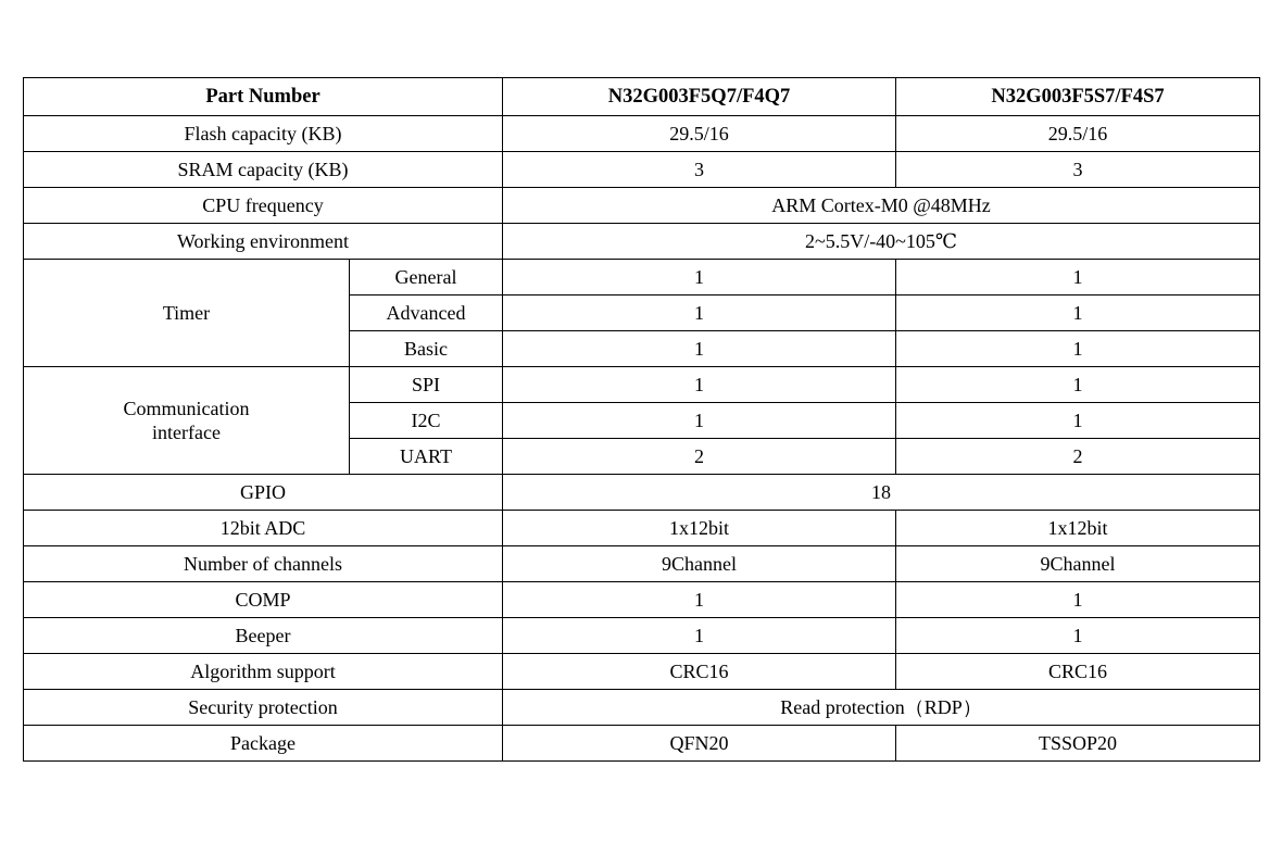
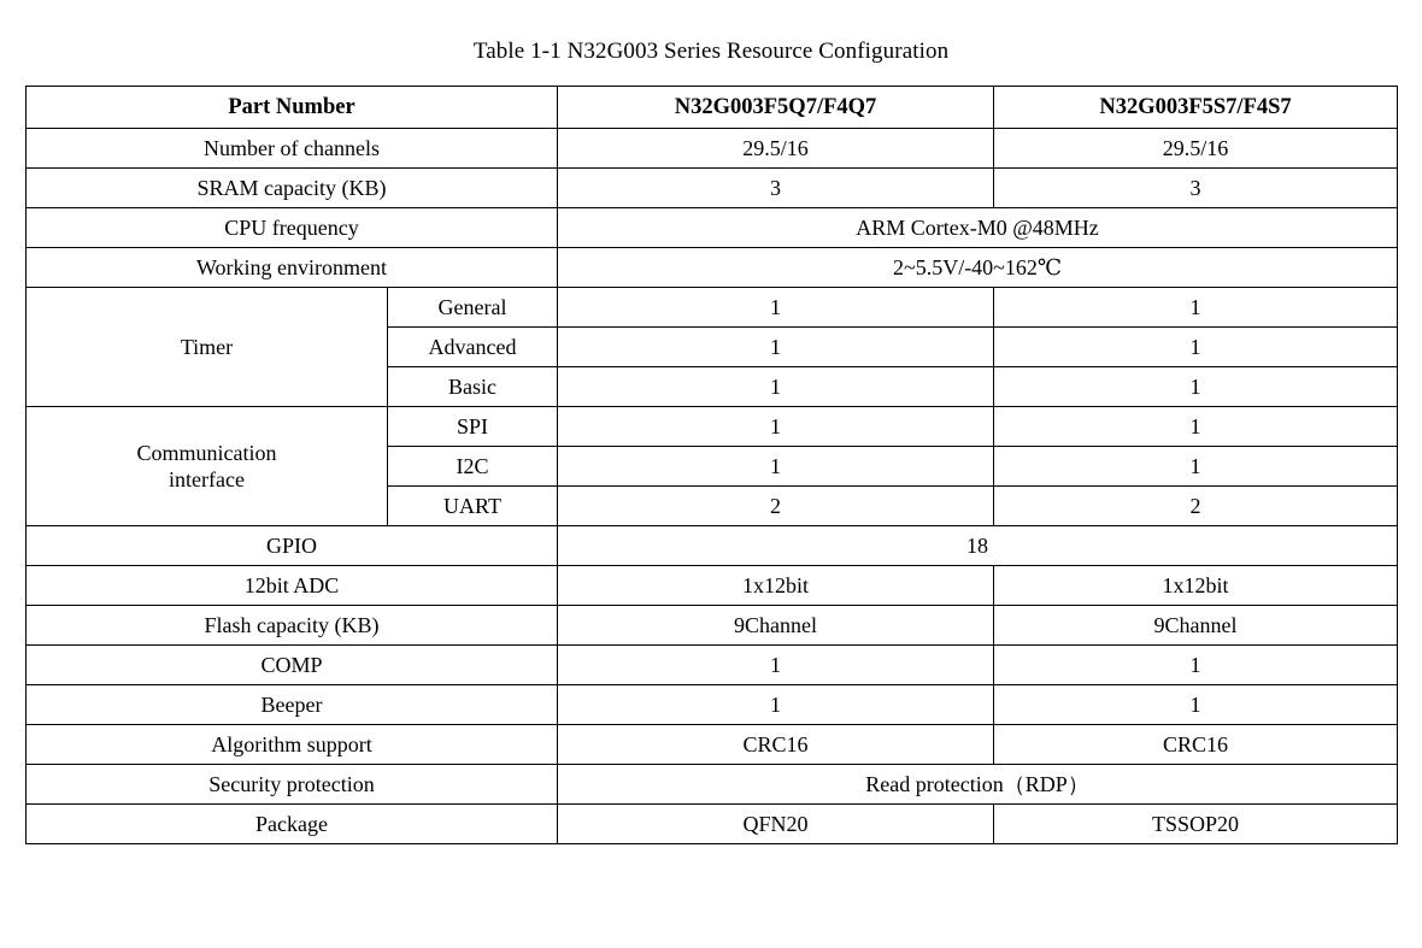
+ Table 1-1 N32G003 Series Resource Configuration
  Part Number	N32G003F5Q7/F4Q7	N32G003F5S7/F4S7
- Flash capacity (KB)	29.5/16	29.5/16
+ Number of channels	29.5/16	29.5/16
  SRAM capacity (KB)	3	3
  CPU frequency	ARM Cortex-M0 @48MHz
- Working environment	2~5.5V/-40~105℃
+ Working environment	2~5.5V/-40~162℃
  Timer	General	1	1
  Advanced	1	1
  Basic	1	1
  Communication interface	SPI	1	1
  I2C	1	1
  UART	2	2
  GPIO	18
  12bit ADC	1x12bit	1x12bit
- Number of channels	9Channel	9Channel
+ Flash capacity (KB)	9Channel	9Channel
  COMP	1	1
  Beeper	1	1
  Algorithm support	CRC16	CRC16
  Security protection	Read protection（RDP）
  Package	QFN20	TSSOP20
